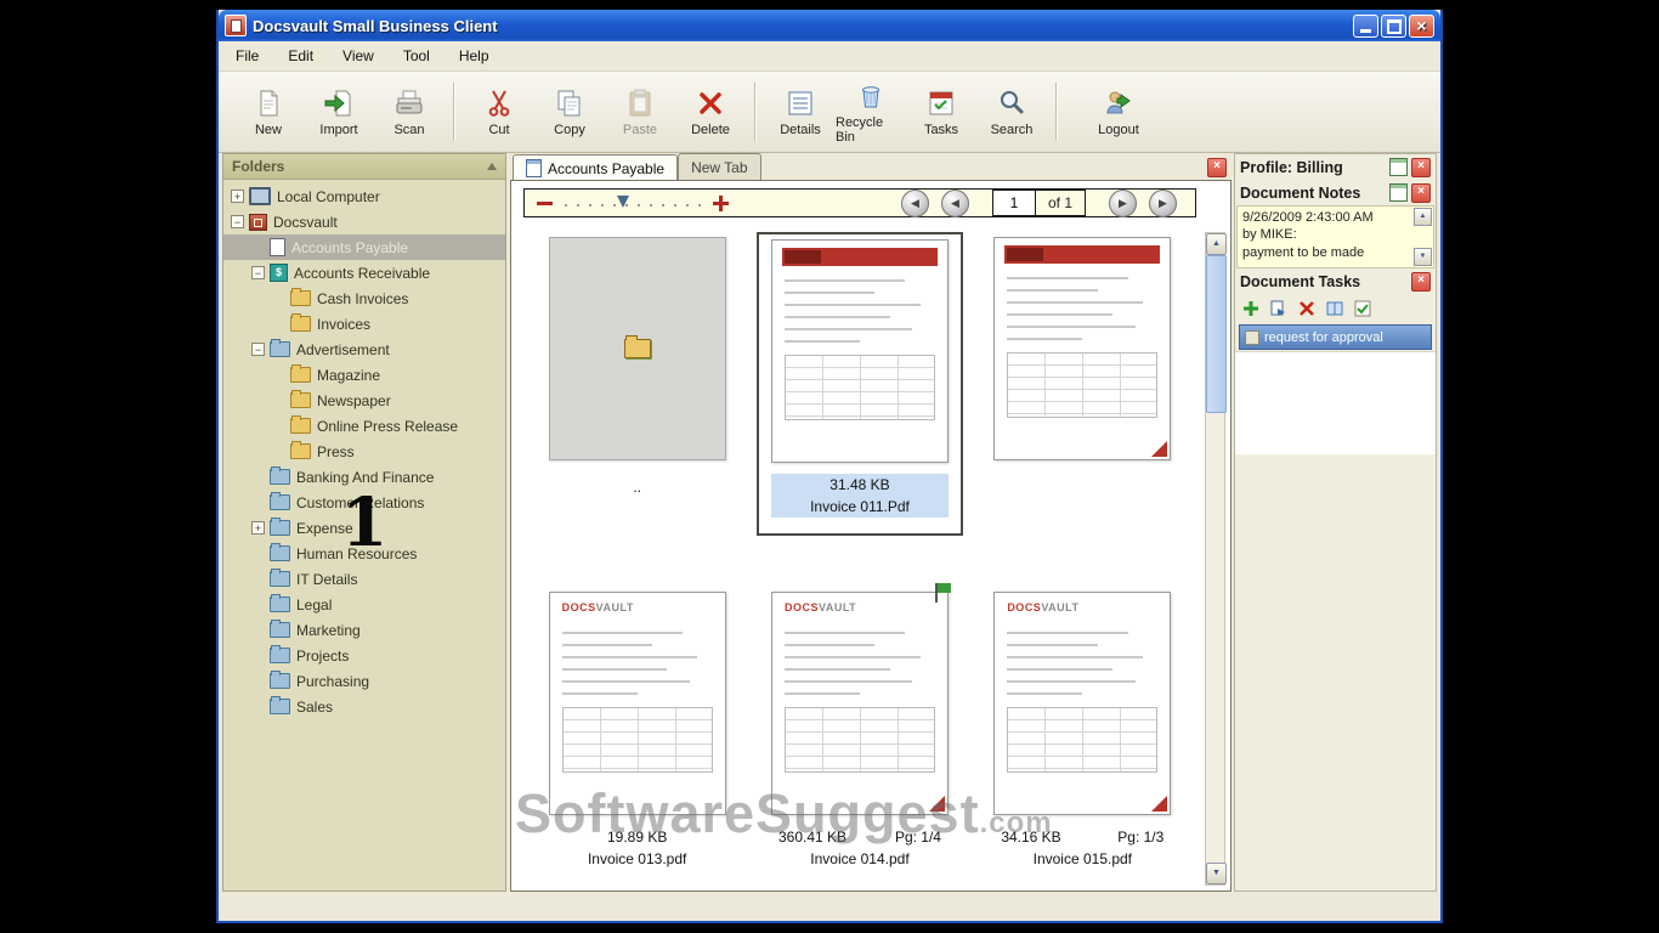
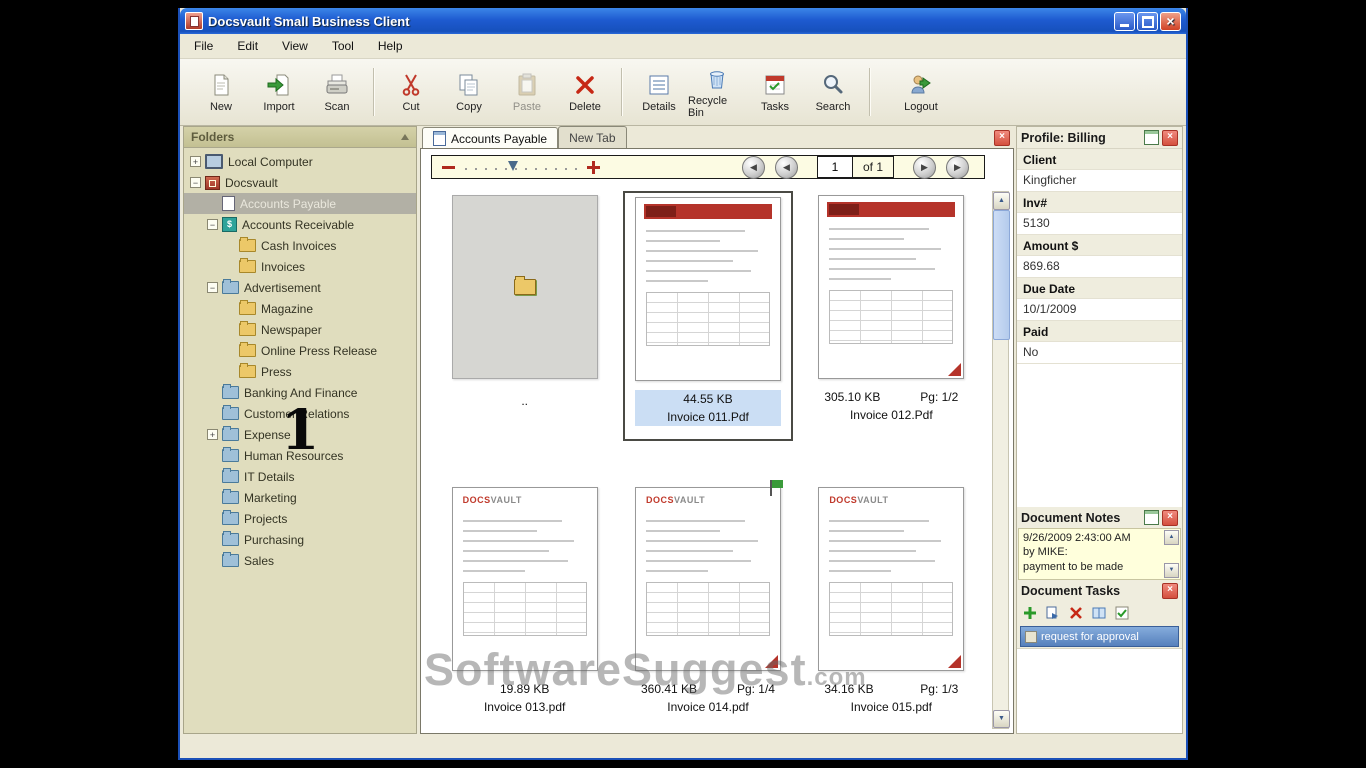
  Docsvault Small Business Client
  File
  Edit
  View
  Tool
  Help
  New
  Import
  Scan
  Cut
  Copy
  Paste
  Delete
  Details
  Recycle Bin
  Tasks
  Search
  Logout
  Folders
  +
  Local Computer
  −
  Docsvault
  Accounts Payable
  −
  Accounts Receivable
  Cash Invoices
  Invoices
  −
  Advertisement
  Magazine
  Newspaper
  Online Press Release
  Press
  Banking And Finance
  Customer Relations
  +
  Expense
  Human Resources
  IT Details
- Legal
  Marketing
  Projects
  Purchasing
  Sales
  Accounts Payable
  New Tab
  ◀
  ◀
  1
  of 1
  ▶
  ▶
  ..
- 31.48 KB
+ 44.55 KB
  Invoice 011.Pdf
+ 305.10 KB
+ Pg: 1/2
+ Invoice 012.Pdf
  DOCSVAULT
  19.89 KB
  Invoice 013.pdf
  DOCSVAULT
  360.41 KB
  Pg: 1/4
  Invoice 014.pdf
  DOCSVAULT
  34.16 KB
  Pg: 1/3
  Invoice 015.pdf
  Profile: Billing
+ Client
+ Kingficher
+ Inv#
+ 5130
+ Amount $
+ 869.68
+ Due Date
+ 10/1/2009
+ Paid
+ No
  Document Notes
  9/26/2009 2:43:00 AM
  by MIKE:
  payment to be made
  Document Tasks
  request for approval
  SoftwareSuggest.com
  1
